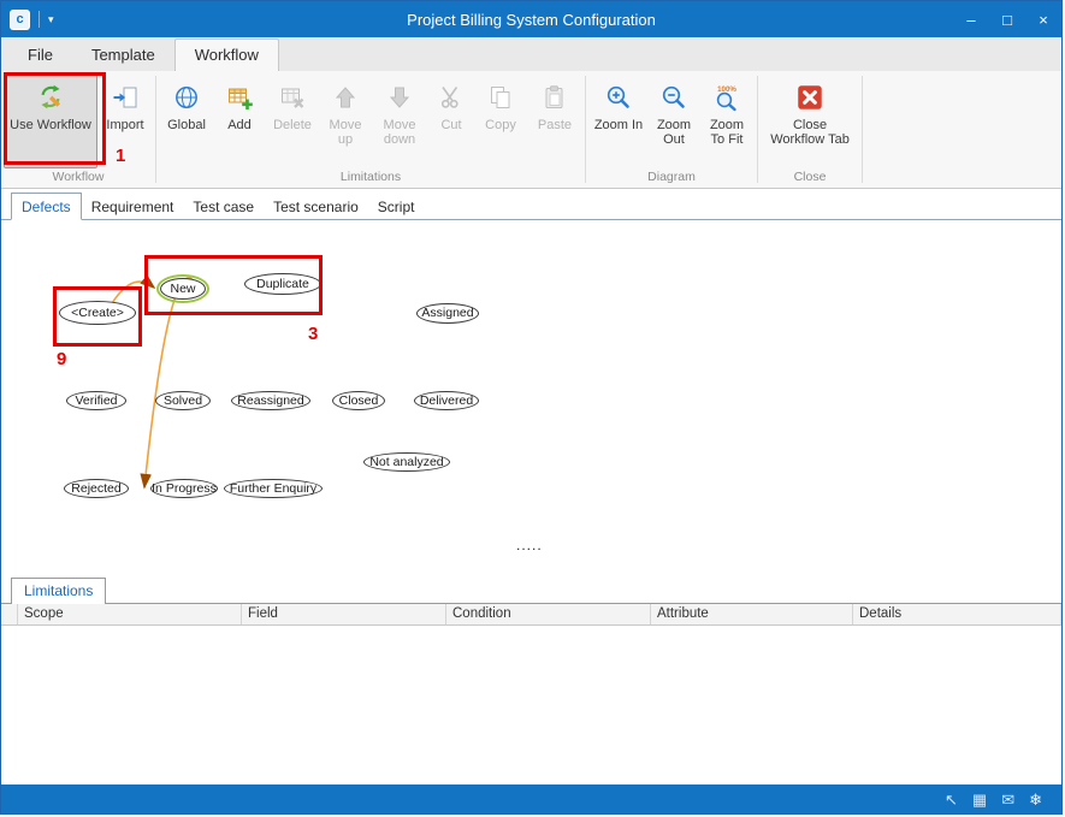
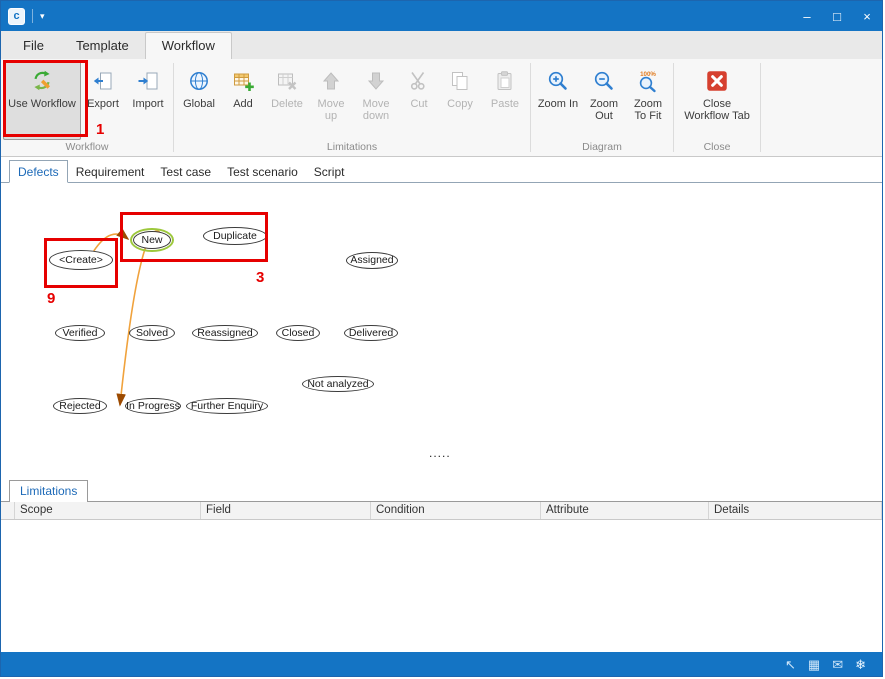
  c
  ▾
- Project Billing System Configuration
  –
  □
  ×
  File
  Template
  Workflow
  Use Workflow
+ Export
  Import
  Workflow
  Global
  Add
  Delete
  Move up
  Move down
  Cut
  Copy
  Paste
  Limitations
  Zoom In
  Zoom Out
  Zoom To Fit
  Diagram
  Close Workflow Tab
  Close
  Defects
  Requirement
  Test case
  Test scenario
  Script
  .....
  <Create>
  New
  Duplicate
  Assigned
  Verified
  Solved
  Reassigned
  Closed
  Delivered
  Not analyzed
  Rejected
  In Progress
  Further Enquiry
  Limitations
  Scope
  Field
  Condition
  Attribute
  Details
  ↖
  ▦
  ✉
  ❄
  1
  9
  3
